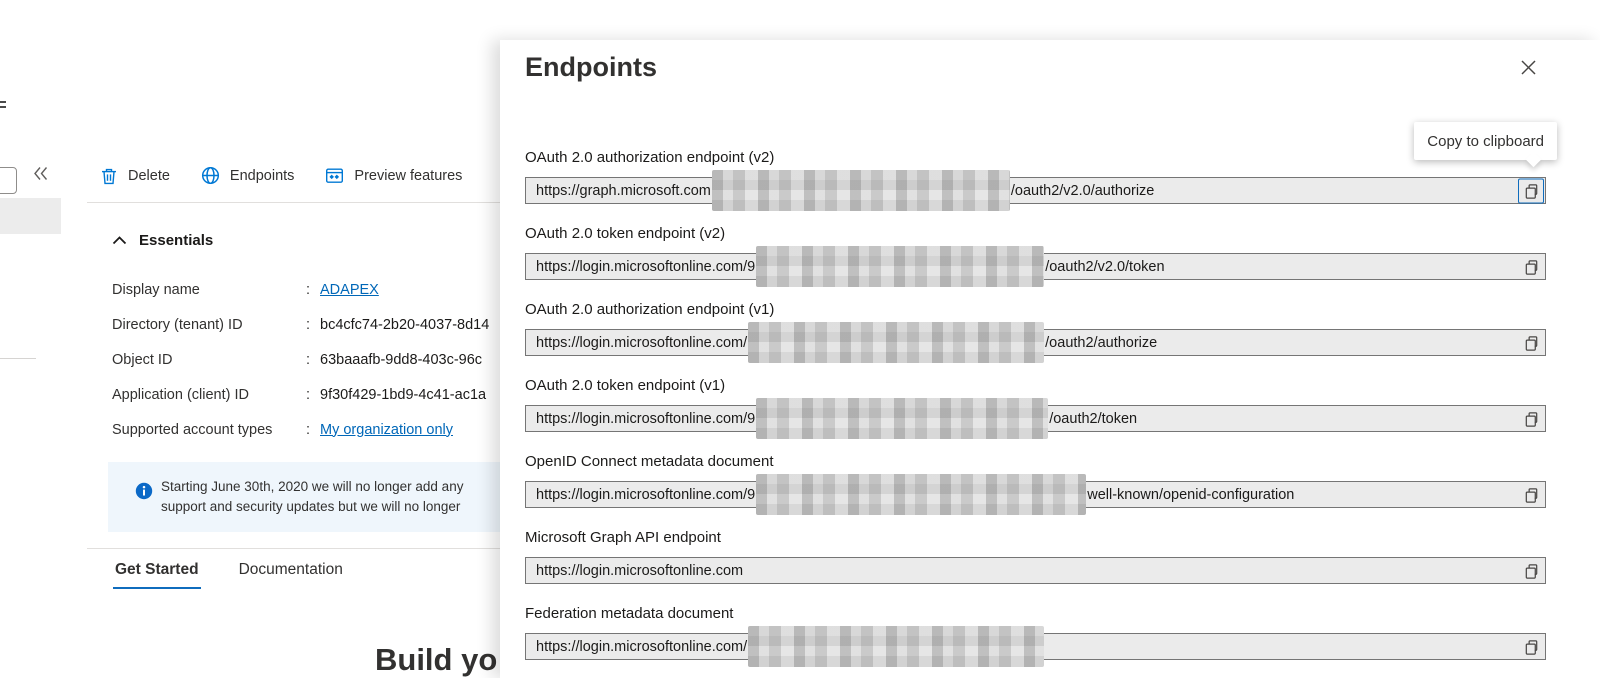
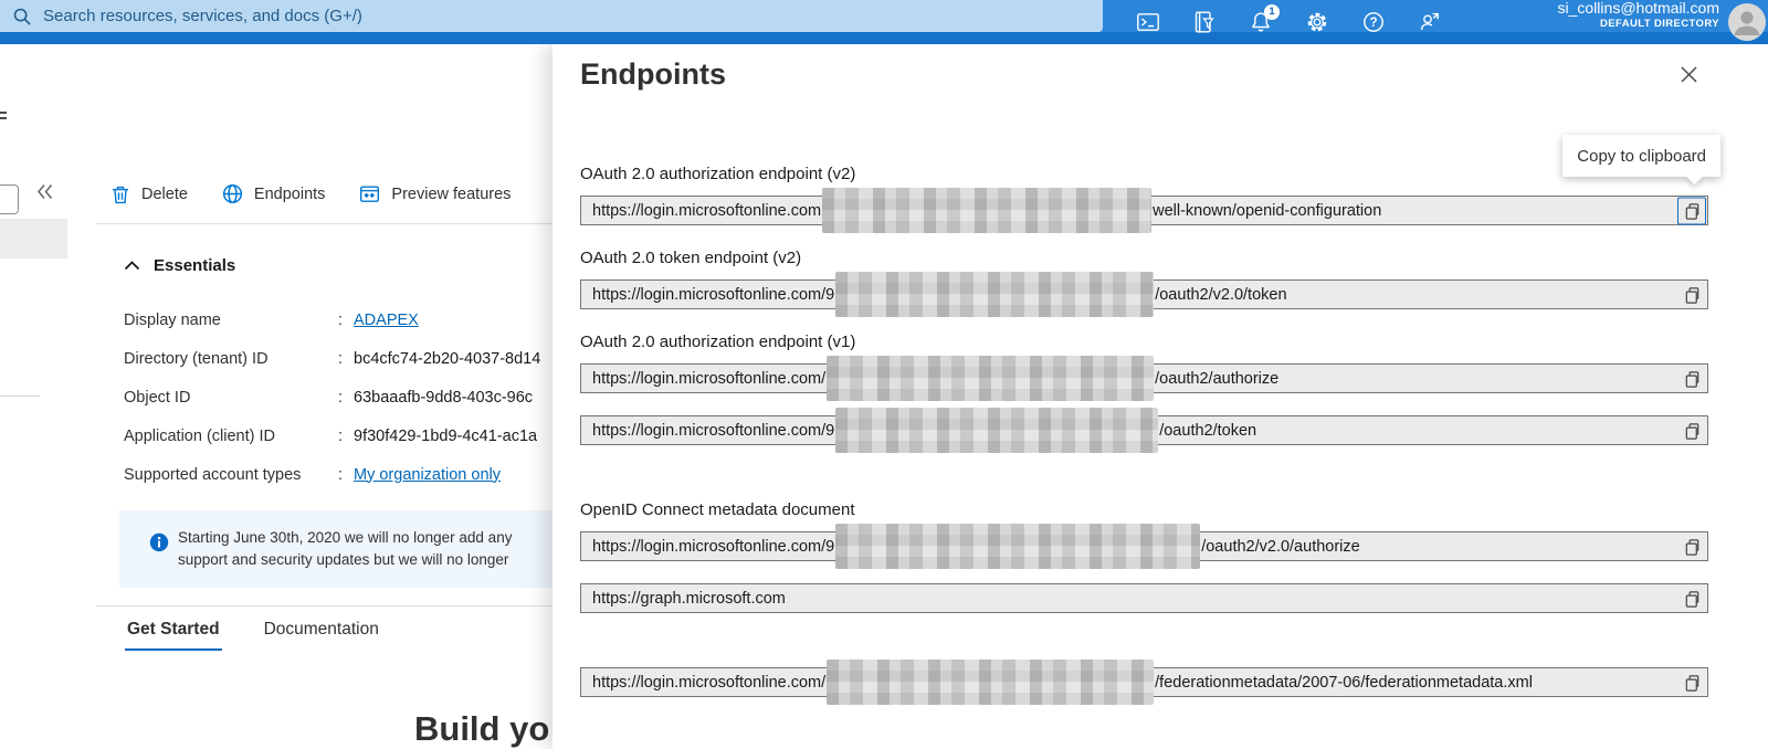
+ Search resources, services, and docs (G+/)
+ 1
+ ?
+ si_collins@hotmail.com
+ DEFAULT DIRECTORY
  Delete
  Endpoints
  Preview features
  Essentials
  Display name
  :
  ADAPEX
  Directory (tenant) ID
  :
  bc4cfc74-2b20-4037-8d14
  Object ID
  :
  63baaafb-9dd8-403c-96c
  Application (client) ID
  :
  9f30f429-1bd9-4c41-ac1a
  Supported account types
  :
  My organization only
  Starting June 30th, 2020 we will no longer add any
  support and security updates but we will no longer
  Get Started
  Documentation
  Build yo
  Endpoints
  Copy to clipboard
  OAuth 2.0 authorization endpoint (v2)
- https://graph.microsoft.com
+ https://login.microsoftonline.com
- /oauth2/v2.0/authorize
+ well-known/openid-configuration
  OAuth 2.0 token endpoint (v2)
  https://login.microsoftonline.com/9
  /oauth2/v2.0/token
  OAuth 2.0 authorization endpoint (v1)
  https://login.microsoftonline.com/
  /oauth2/authorize
- OAuth 2.0 token endpoint (v1)
  https://login.microsoftonline.com/9
  /oauth2/token
  OpenID Connect metadata document
  https://login.microsoftonline.com/9
- well-known/openid-configuration
+ /oauth2/v2.0/authorize
- Microsoft Graph API endpoint
- https://login.microsoftonline.com
+ https://graph.microsoft.com
- Federation metadata document
  https://login.microsoftonline.com/
+ /federationmetadata/2007-06/federationmetadata.xml
